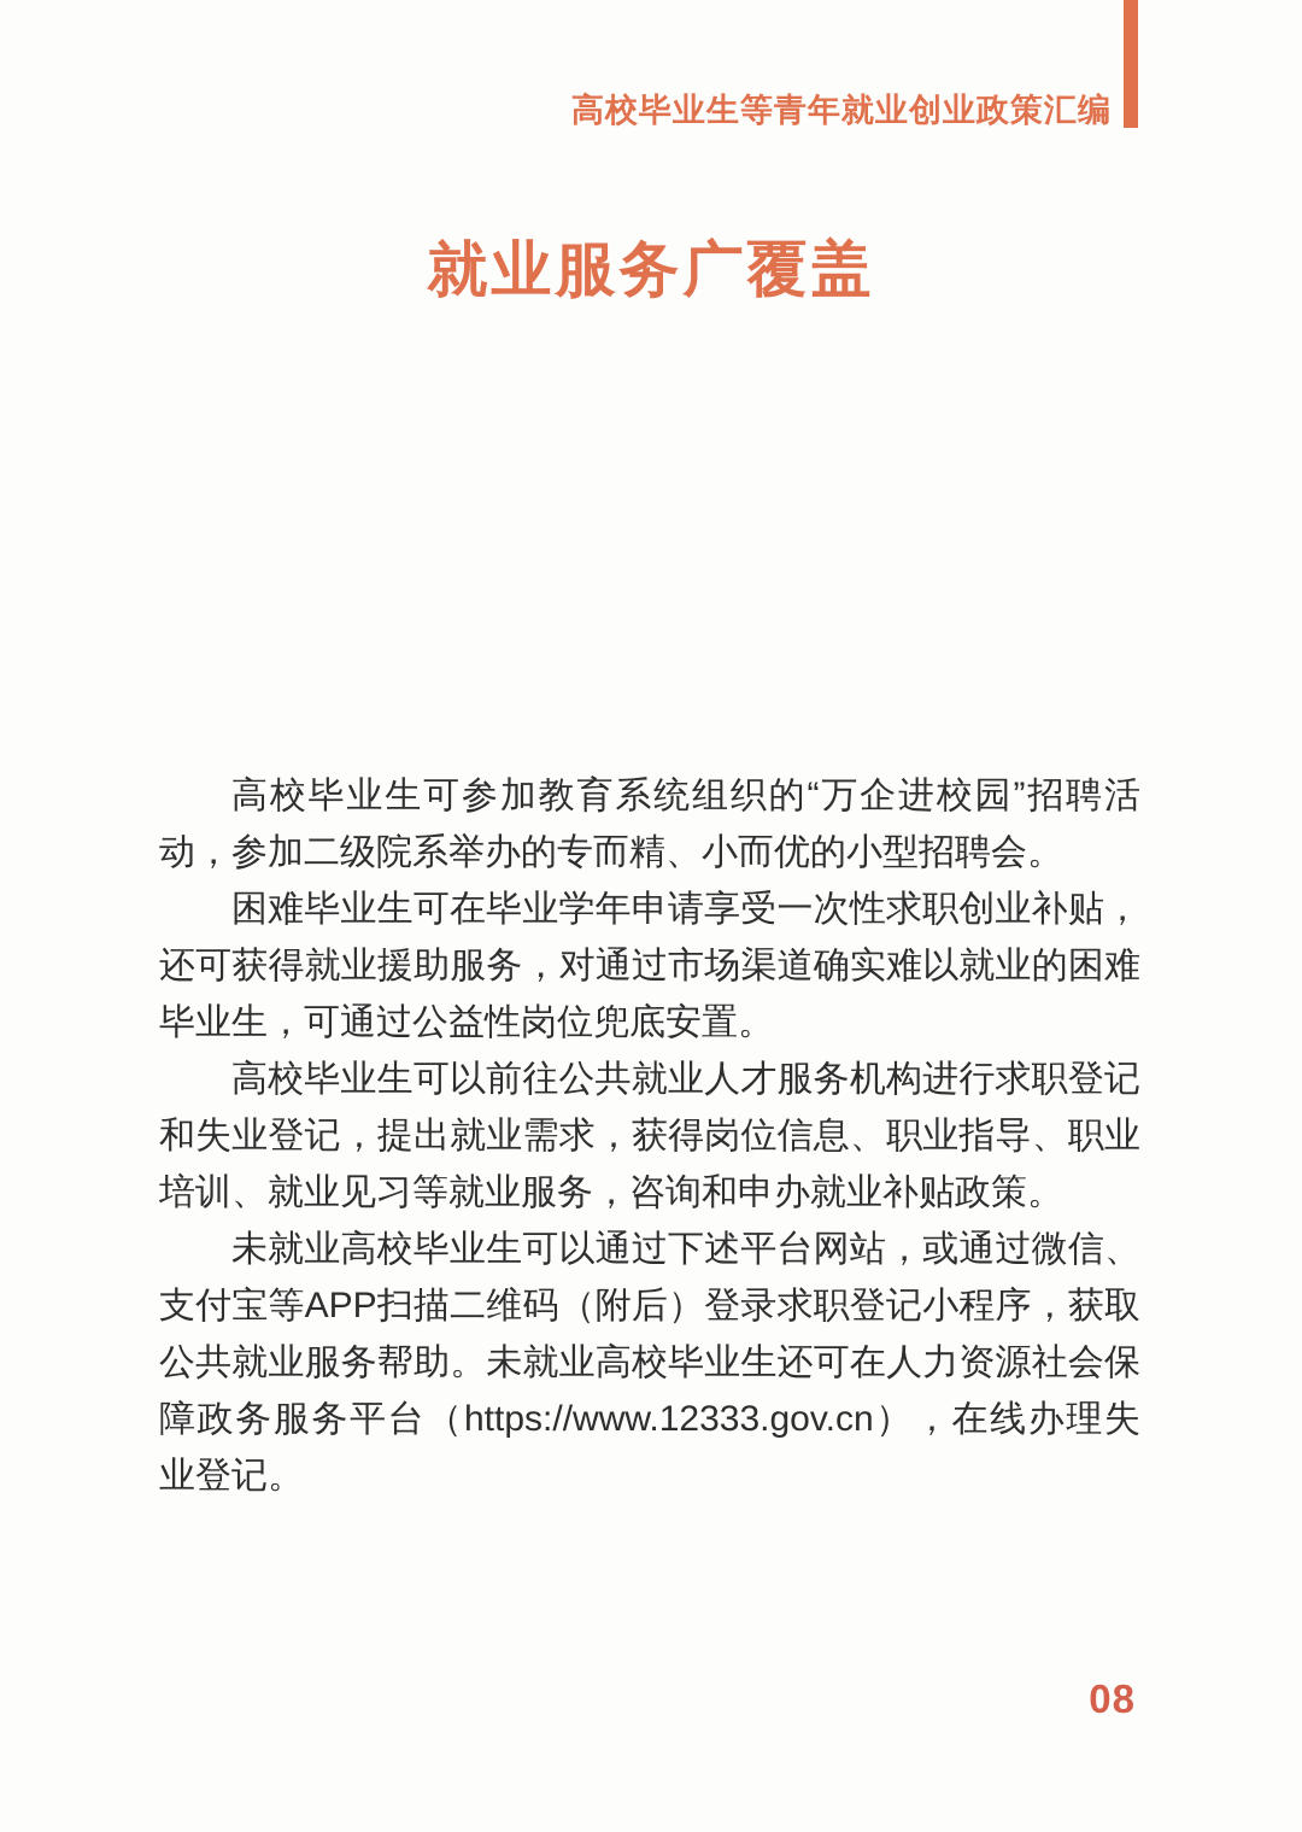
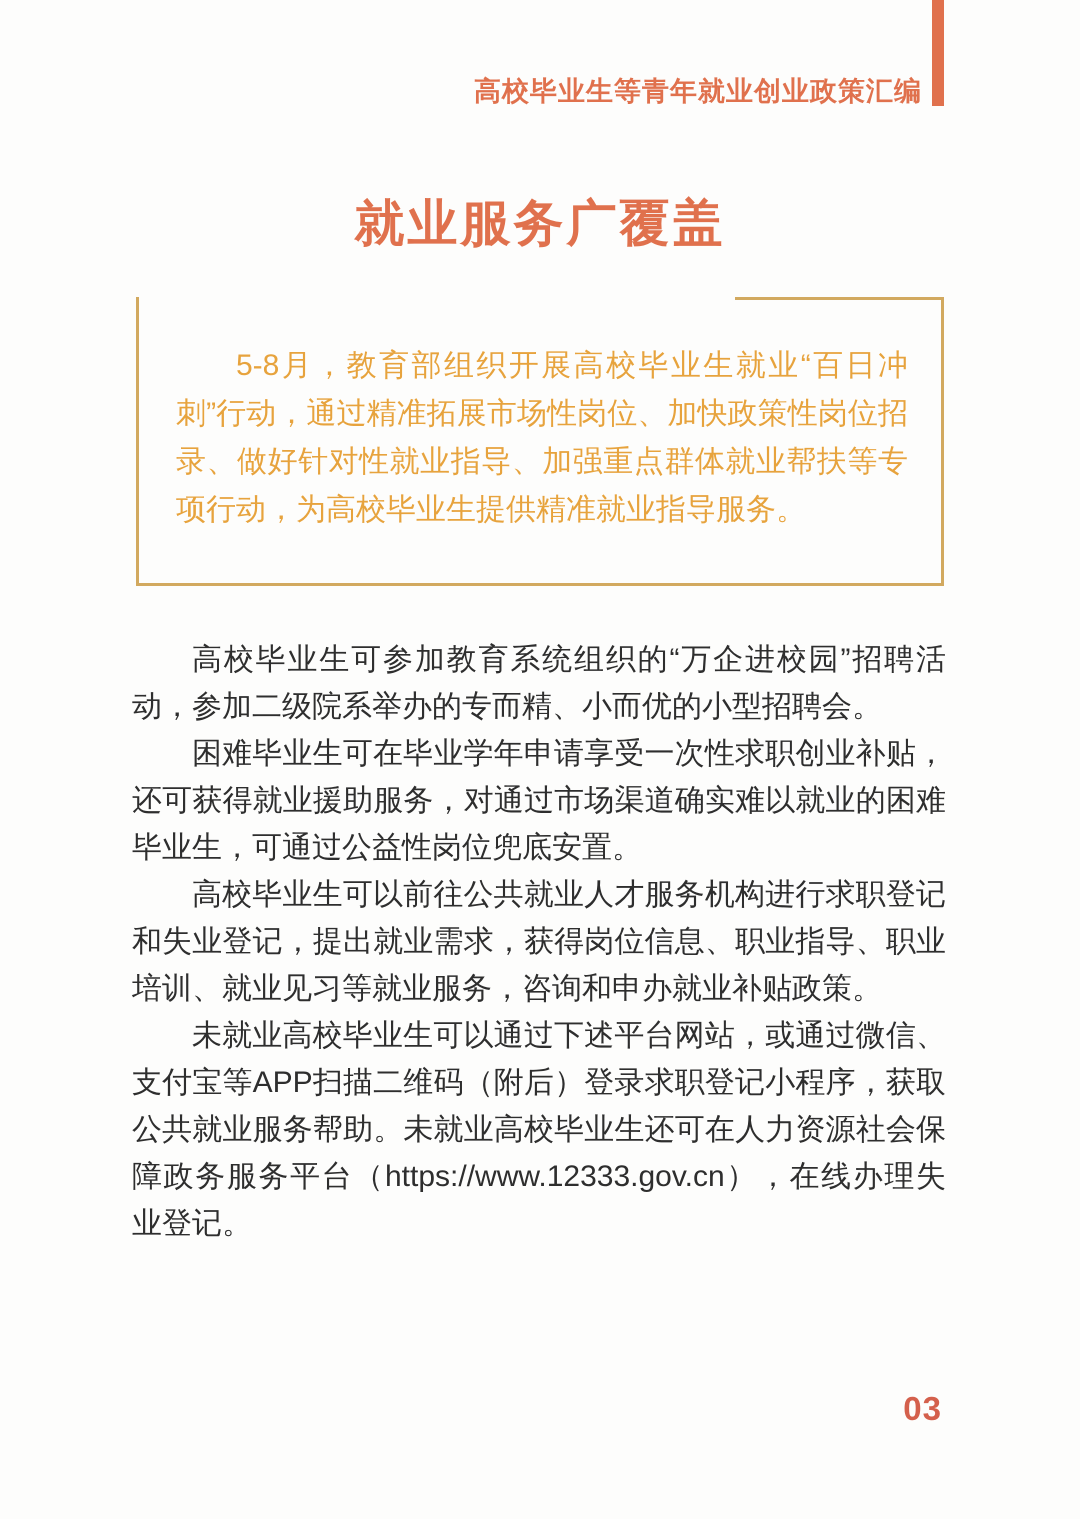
  高校毕业生等青年就业创业政策汇编
  就业服务广覆盖
+ 5-8月，教育部组织开展高校毕业生就业“百日冲刺”行动，通过精准拓展市场性岗位、加快政策性岗位招录、做好针对性就业指导、加强重点群体就业帮扶等专项行动，为高校毕业生提供精准就业指导服务。
  高校毕业生可参加教育系统组织的“万企进校园”招聘活动，参加二级院系举办的专而精、小而优的小型招聘会。
  困难毕业生可在毕业学年申请享受一次性求职创业补贴，还可获得就业援助服务，对通过市场渠道确实难以就业的困难毕业生，可通过公益性岗位兜底安置。
  高校毕业生可以前往公共就业人才服务机构进行求职登记和失业登记，提出就业需求，获得岗位信息、职业指导、职业培训、就业见习等就业服务，咨询和申办就业补贴政策。
  未就业高校毕业生可以通过下述平台网站，或通过微信、支付宝等APP扫描二维码（附后）登录求职登记小程序，获取公共就业服务帮助。未就业高校毕业生还可在人力资源社会保障政务服务平台（https://www.12333.gov.cn），在线办理失业登记。
- 08
+ 03
